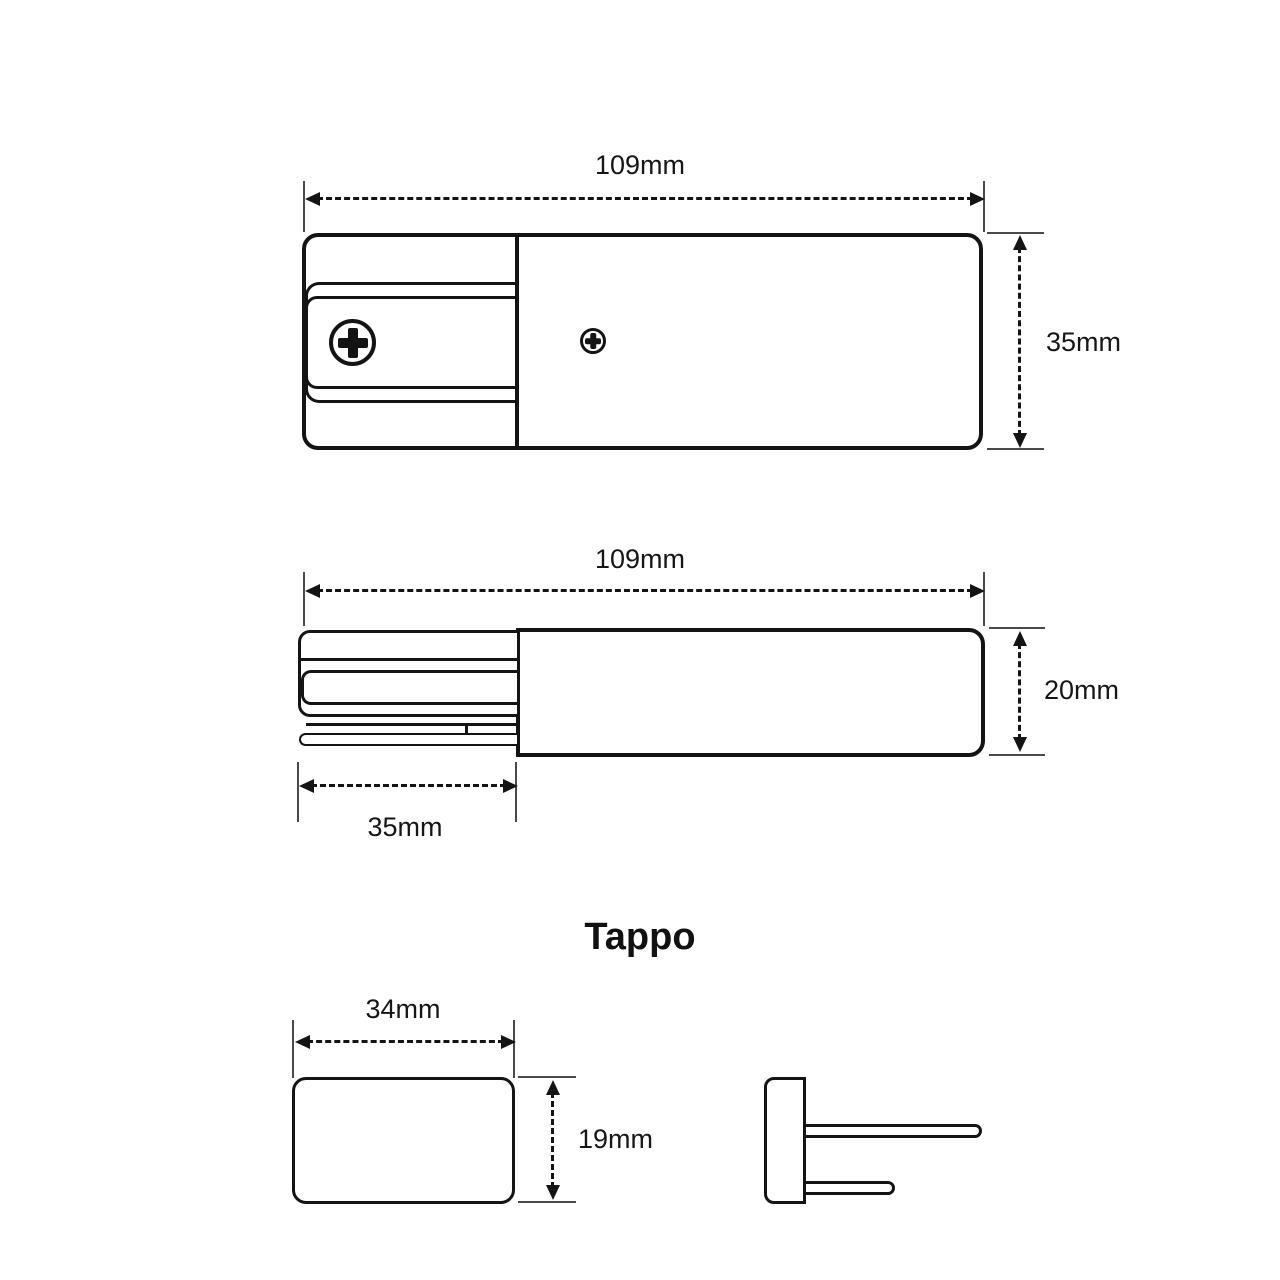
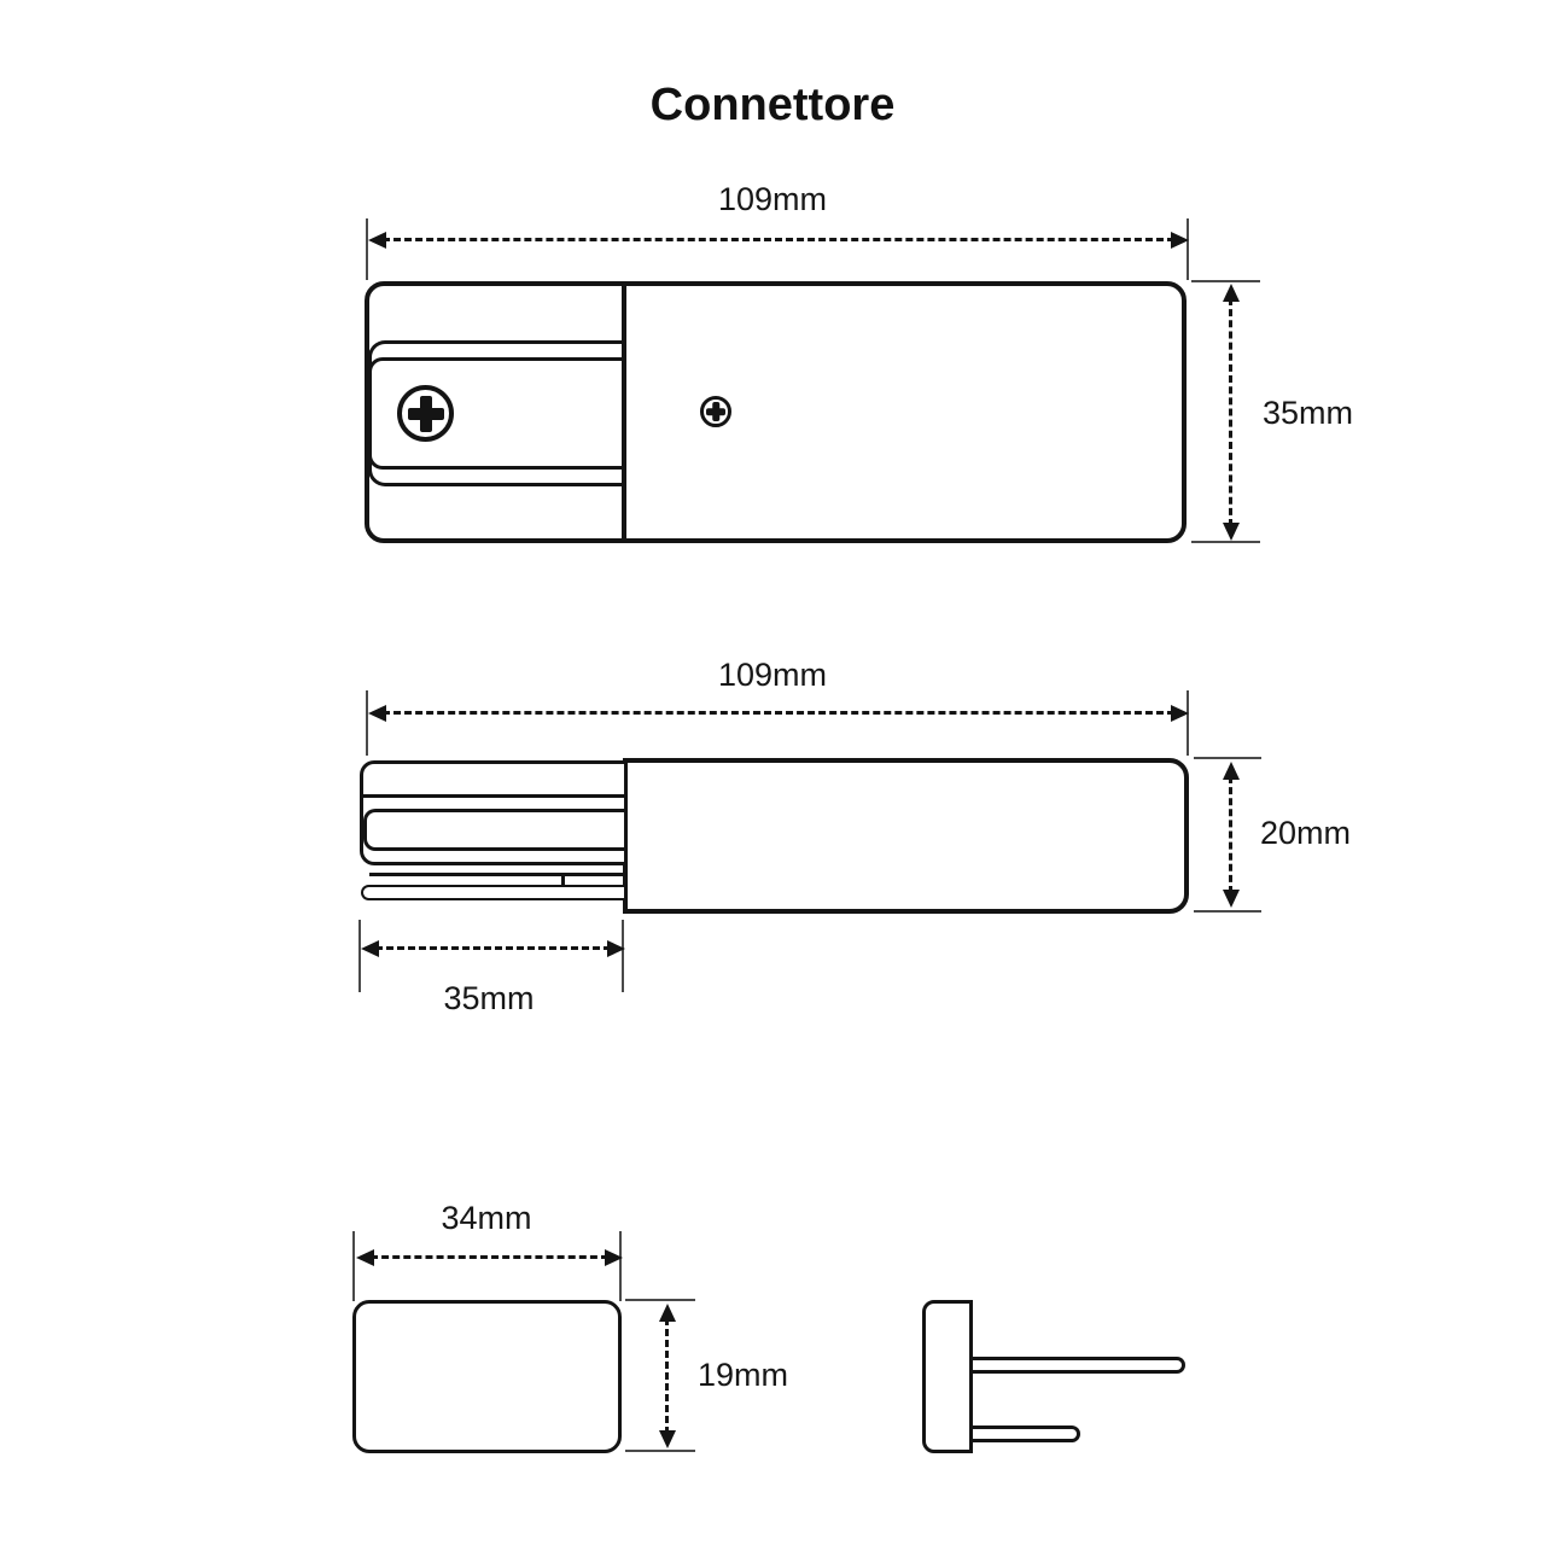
+ Connettore
  109mm
  35mm
  109mm
  20mm
  35mm
- Tappo
  34mm
  19mm
